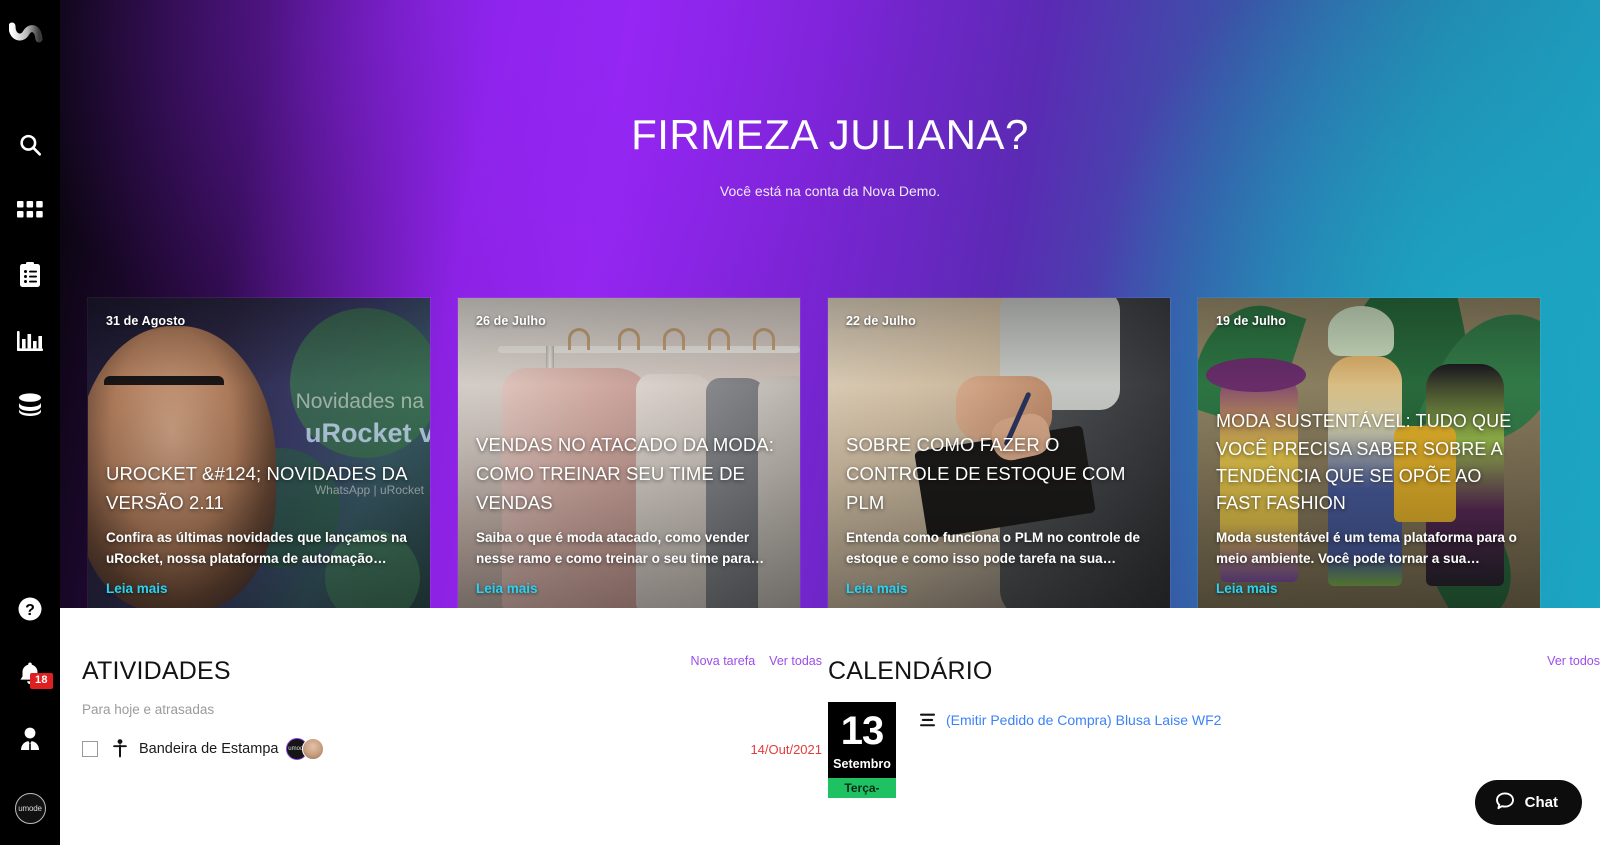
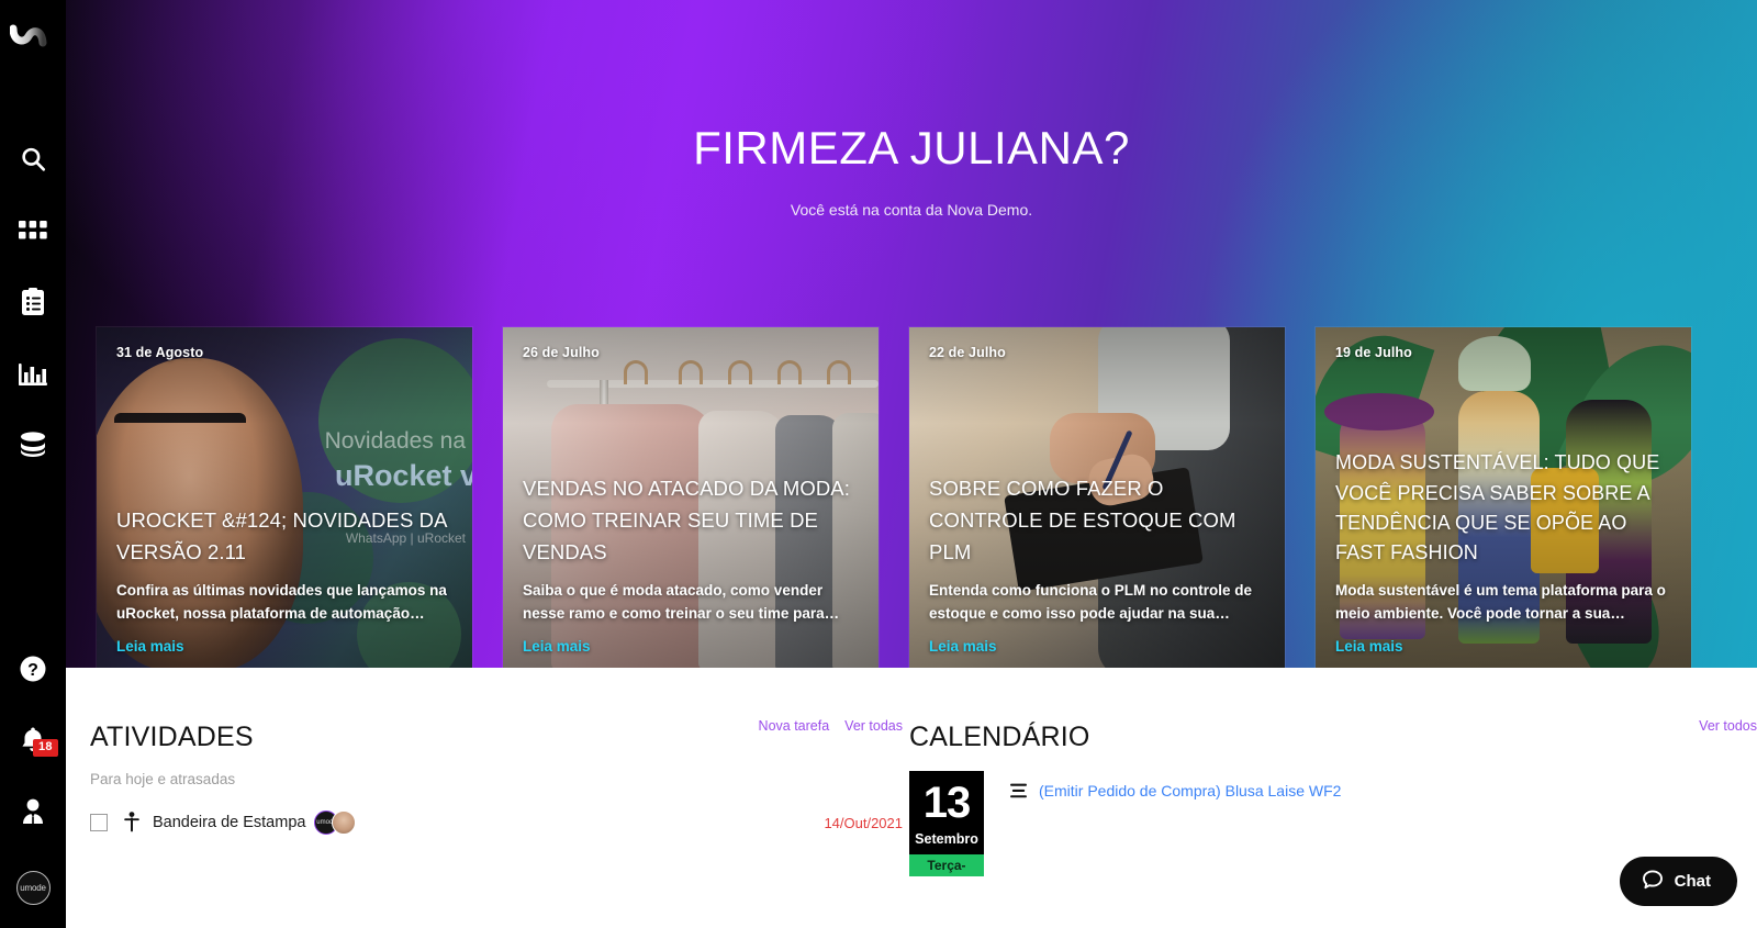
  ?
  18
  umode
  FIRMEZA JULIANA?
  Você está na conta da Nova Demo.
  31 de Agosto
  UROCKET &#124; NOVIDADES DA VERSÃO 2.11
  Confira as últimas novidades que lançamos na uRocket, nossa plataforma de automação…
  Leia mais
  26 de Julho
  VENDAS NO ATACADO DA MODA: COMO TREINAR SEU TIME DE VENDAS
  Saiba o que é moda atacado, como vender nesse ramo e como treinar o seu time para…
  Leia mais
  22 de Julho
  SOBRE COMO FAZER O CONTROLE DE ESTOQUE COM PLM
- Entenda como funciona o PLM no controle de estoque e como isso pode tarefa na sua…
+ Entenda como funciona o PLM no controle de estoque e como isso pode ajudar na sua…
  Leia mais
  19 de Julho
  MODA SUSTENTÁVEL: TUDO QUE VOCÊ PRECISA SABER SOBRE A TENDÊNCIA QUE SE OPÕE AO FAST FASHION
  Moda sustentável é um tema plataforma para o meio ambiente. Você pode tornar a sua…
  Leia mais
  ATIVIDADES
  Nova tarefa
  Ver todas
  Para hoje e atrasadas
  Bandeira de Estampa
  14/Out/2021
  CALENDÁRIO
  Ver todos
  13
  Setembro
  Terça-
  (Emitir Pedido de Compra) Blusa Laise WF2
  Chat
